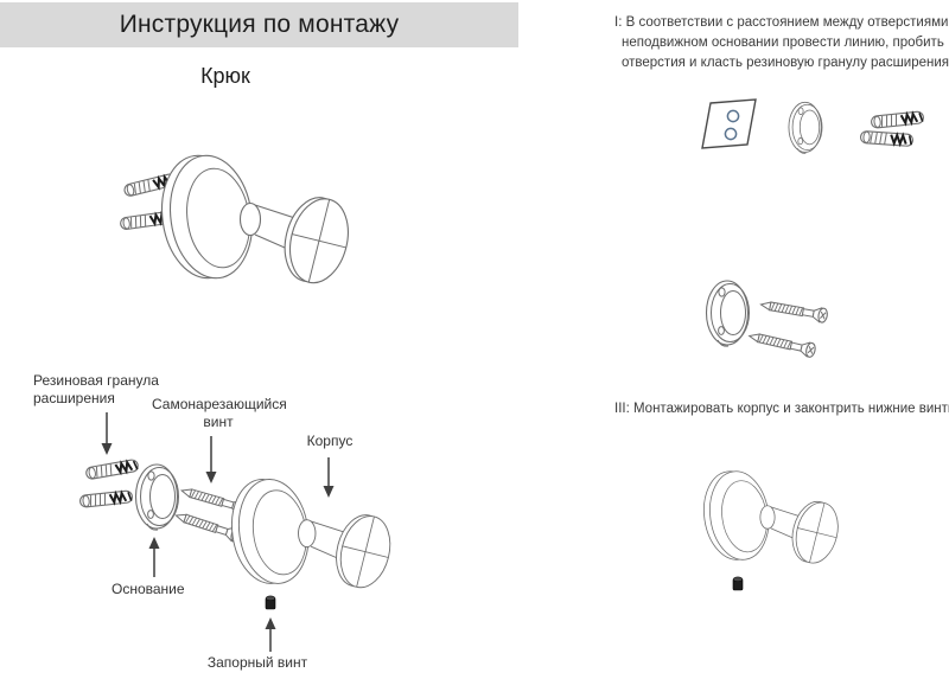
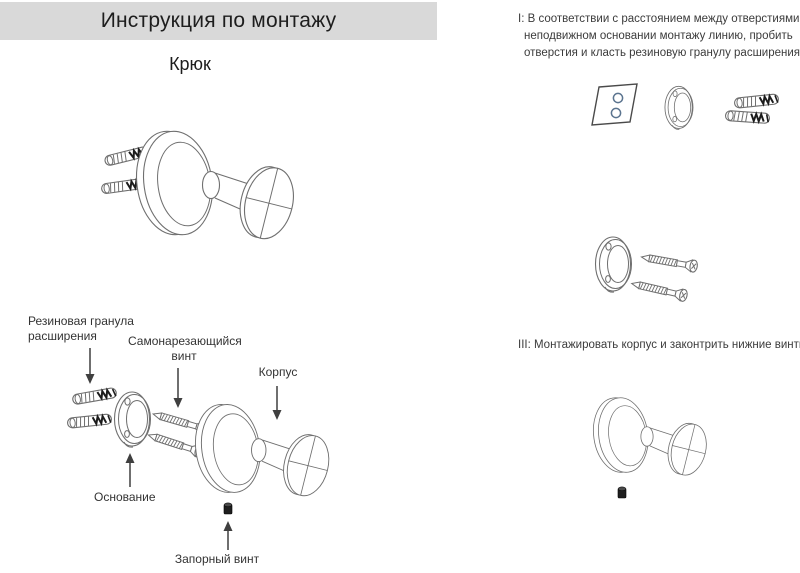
  Инструкция по монтажу
  Крюк
  Резиновая гранула расширения
  Самонарезающийся винт
  Корпус
  Основание
  Запорный винт
  I: В соответствии с расстоянием между отверстиями
- неподвижном основании провести линию, пробить
+ неподвижном основании монтажу линию, пробить
  отверстия и класть резиновую гранулу расширения
  III: Монтажировать корпус и законтрить нижние винт
